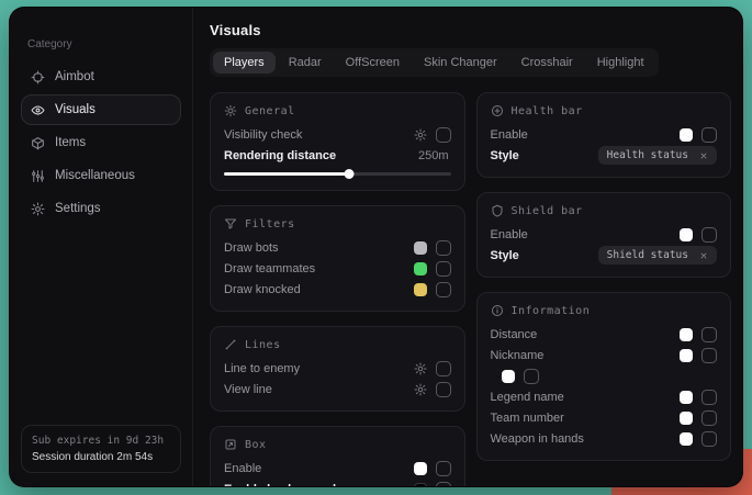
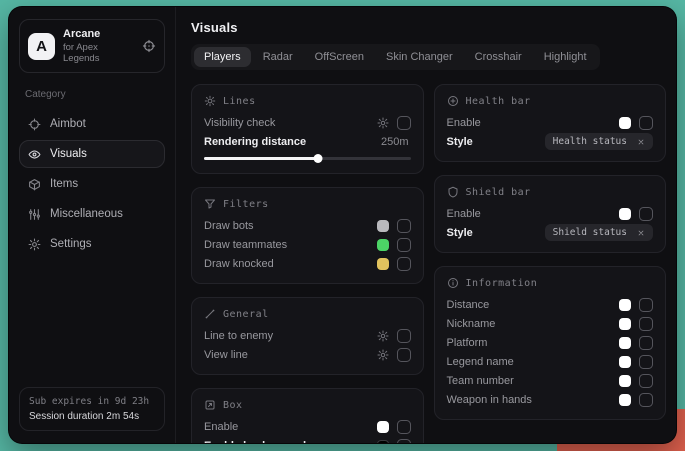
+ A
+ Arcane
+ for Apex Legends
  Category
  Aimbot
  Visuals
  Items
  Miscellaneous
  Settings
  Sub expires in 9d 23h
  Session duration 2m 54s
  Visuals
  Players
  Radar
  OffScreen
  Skin Changer
  Crosshair
  Highlight
- General
+ Lines
  Visibility check
  Rendering distance
  250m
  Filters
  Draw bots
  Draw teammates
  Draw knocked
- Lines
+ General
  Line to enemy
  View line
  Box
  Enable
  Health bar
  Enable
  Style
  Health status
  Shield bar
  Enable
  Style
  Shield status
  Information
  Distance
  Nickname
+ Platform
  Legend name
  Team number
  Weapon in hands
